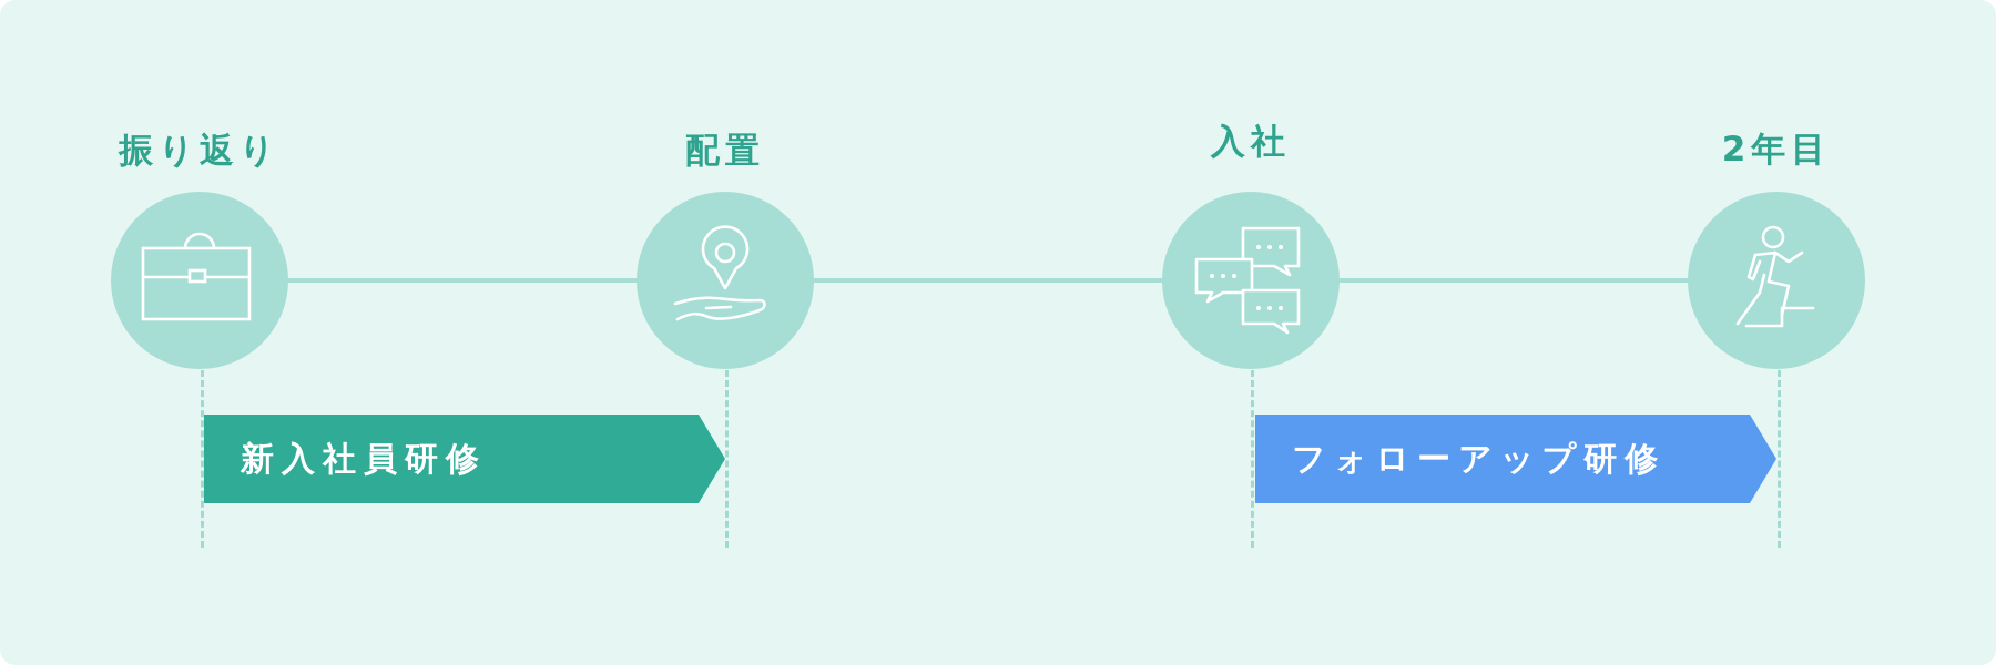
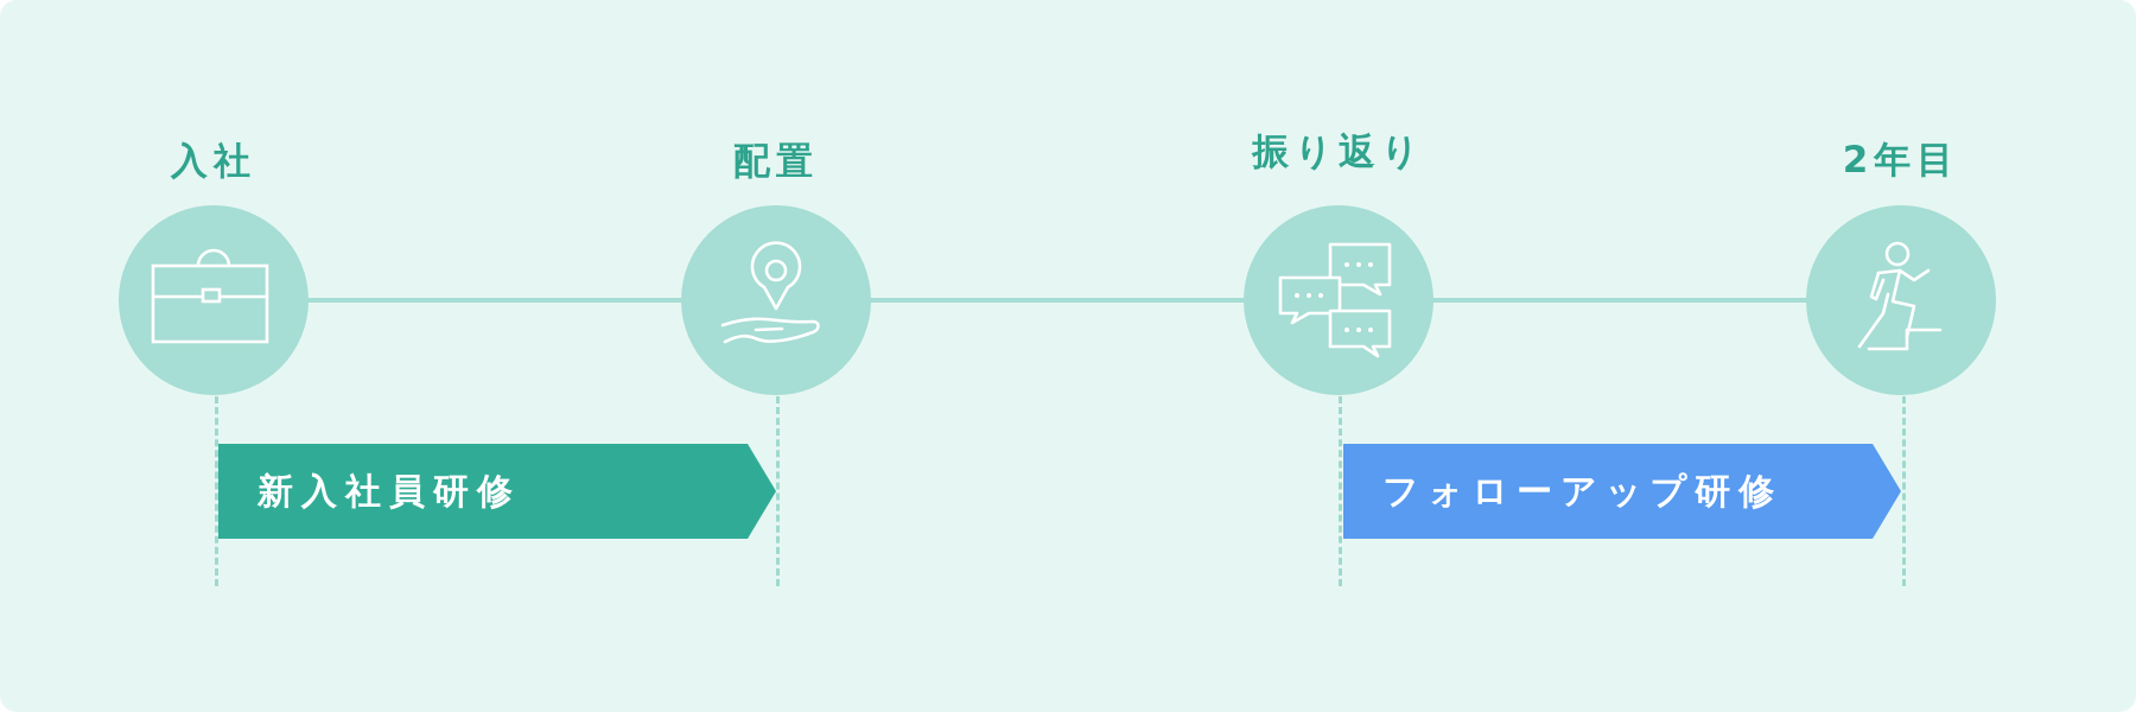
- 振り返り
+ 入社
  配置
- 入社
+ 振り返り
  2年目
  新入社員研修
  フォローアップ研修
